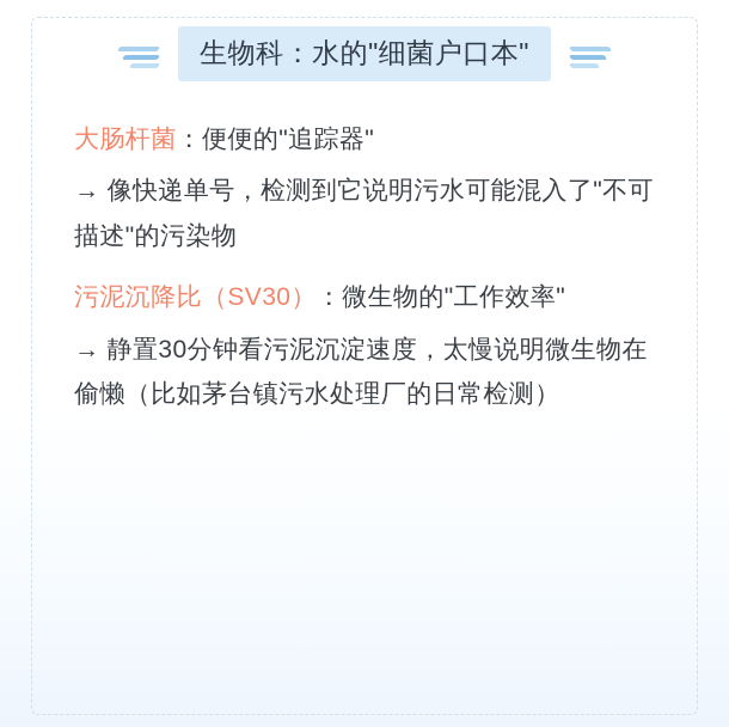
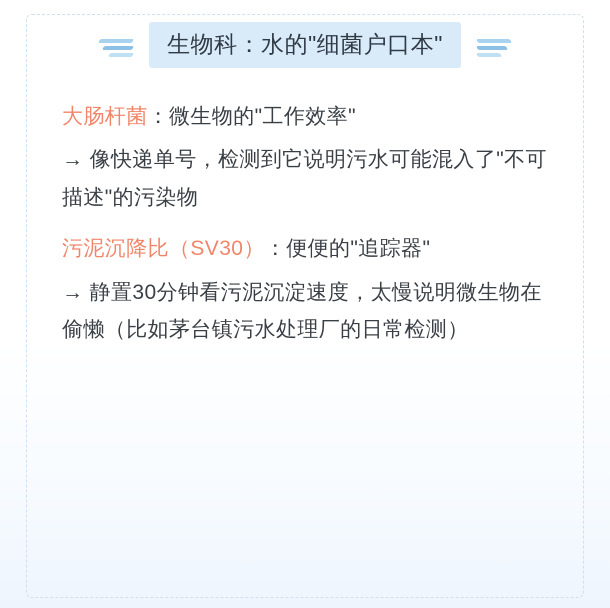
  生物科：水的"细菌户口本"
- 大肠杆菌：便便的"追踪器"
+ 大肠杆菌：微生物的"工作效率"
  → 像快递单号，检测到它说明污水可能混入了"不可描述"的污染物
- 污泥沉降比（SV30）：微生物的"工作效率"
+ 污泥沉降比（SV30）：便便的"追踪器"
  → 静置30分钟看污泥沉淀速度，太慢说明微生物在偷懒（比如茅台镇污水处理厂的日常检测）
